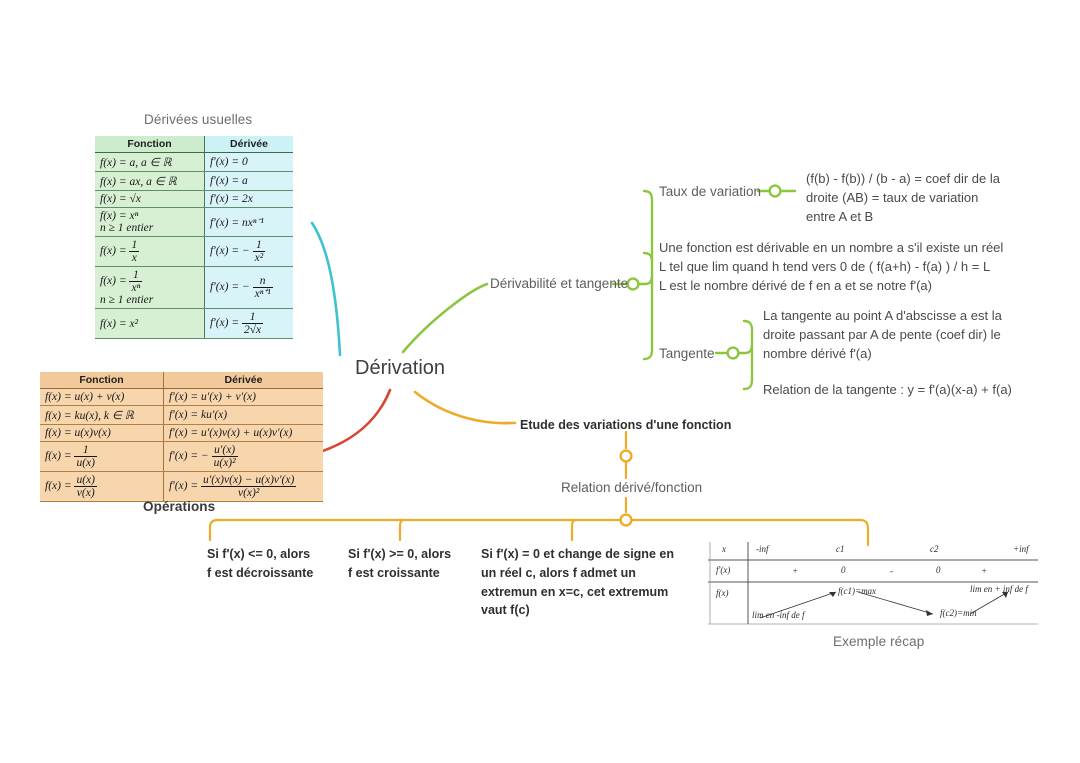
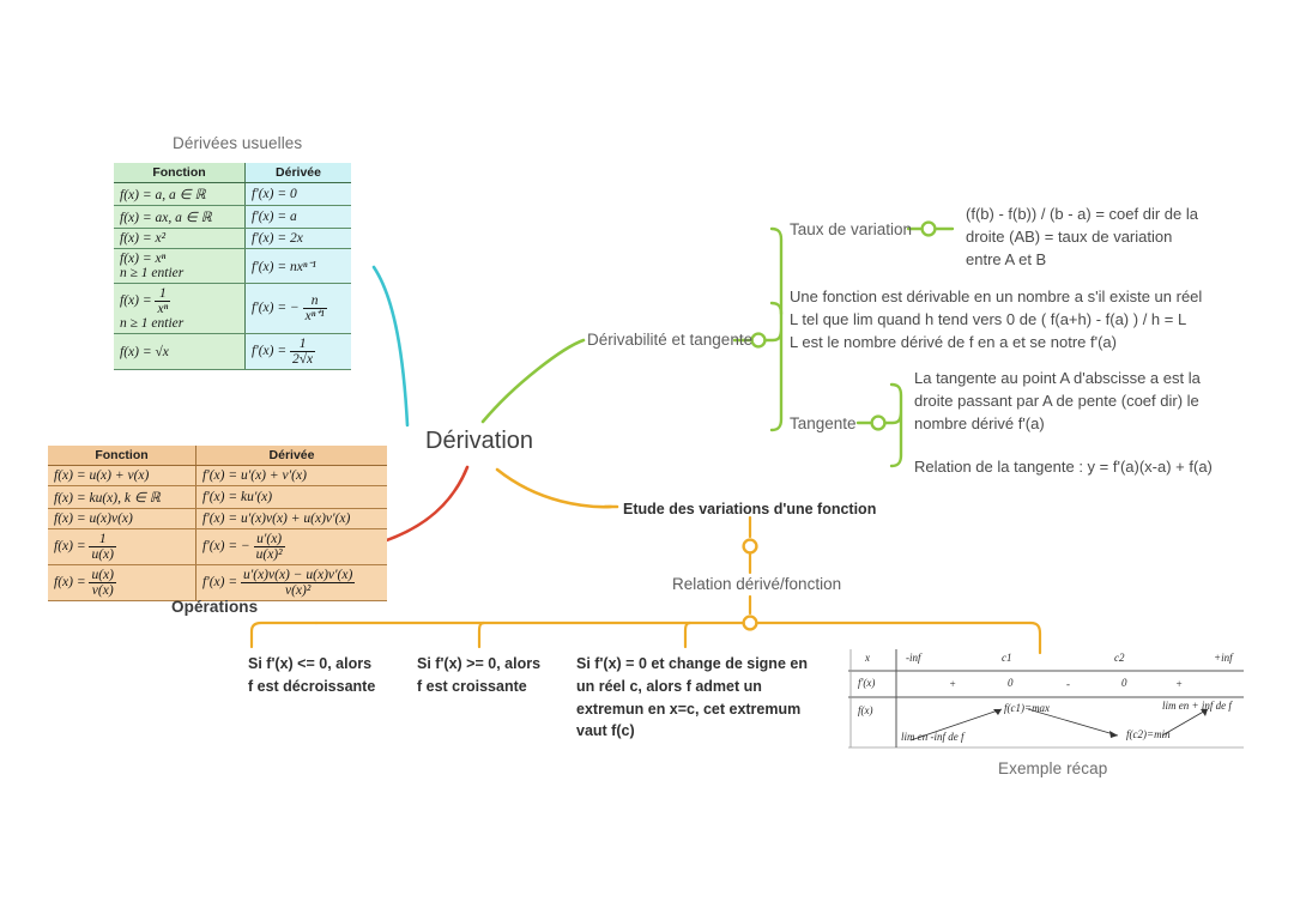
  Dérivation
  Dérivées usuelles
  Fonction	Dérivée
  f(x) = a, a ∈ ℝ	f′(x) = 0
  f(x) = ax, a ∈ ℝ	f′(x) = a
- f(x) = √x	f′(x) = 2x
+ f(x) = x²	f′(x) = 2x
  f(x) = xⁿ n ≥ 1 entier	f′(x) = nxⁿ⁻¹
- f(x) = 1x	f′(x) = − 1x²
  f(x) = 1xⁿ n ≥ 1 entier	f′(x) = − nxⁿ⁺¹
- f(x) = x²	f′(x) = 12√x
+ f(x) = √x	f′(x) = 12√x
  Fonction	Dérivée
  f(x) = u(x) + v(x)	f′(x) = u′(x) + v′(x)
  f(x) = ku(x), k ∈ ℝ	f′(x) = ku′(x)
  f(x) = u(x)v(x)	f′(x) = u′(x)v(x) + u(x)v′(x)
  f(x) = 1u(x)	f′(x) = − u′(x)u(x)²
  f(x) = u(x)v(x)	f′(x) = u′(x)v(x) − u(x)v′(x)v(x)²
  Opérations
  Dérivabilité et tangente
  Taux de variation
  (f(b) - f(b)) / (b - a) = coef dir de la
  droite (AB) = taux de variation
  entre A et B
  Une fonction est dérivable en un nombre a s'il existe un réel
  L tel que lim quand h tend vers 0 de ( f(a+h) - f(a) ) / h = L
  L est le nombre dérivé de f en a et se notre f'(a)
  Tangente
  La tangente au point A d'abscisse a est la
  droite passant par A de pente (coef dir) le
  nombre dérivé f'(a)
  Relation de la tangente : y = f'(a)(x-a) + f(a)
  Etude des variations d'une fonction
  Relation dérivé/fonction
  Si f'(x) <= 0, alors
  f est décroissante
  Si f'(x) >= 0, alors
  f est croissante
  Si f'(x) = 0 et change de signe en
  un réel c, alors f admet un
  extremun en x=c, cet extremum
  vaut f(c)
  x
  f'(x)
  f(x)
  -inf
  c1
  c2
  +inf
  +
  0
  -
  0
  +
  lim en -inf de f
  f(c1)=max
  f(c2)=min
  lim en + inf de f
  Exemple récap
